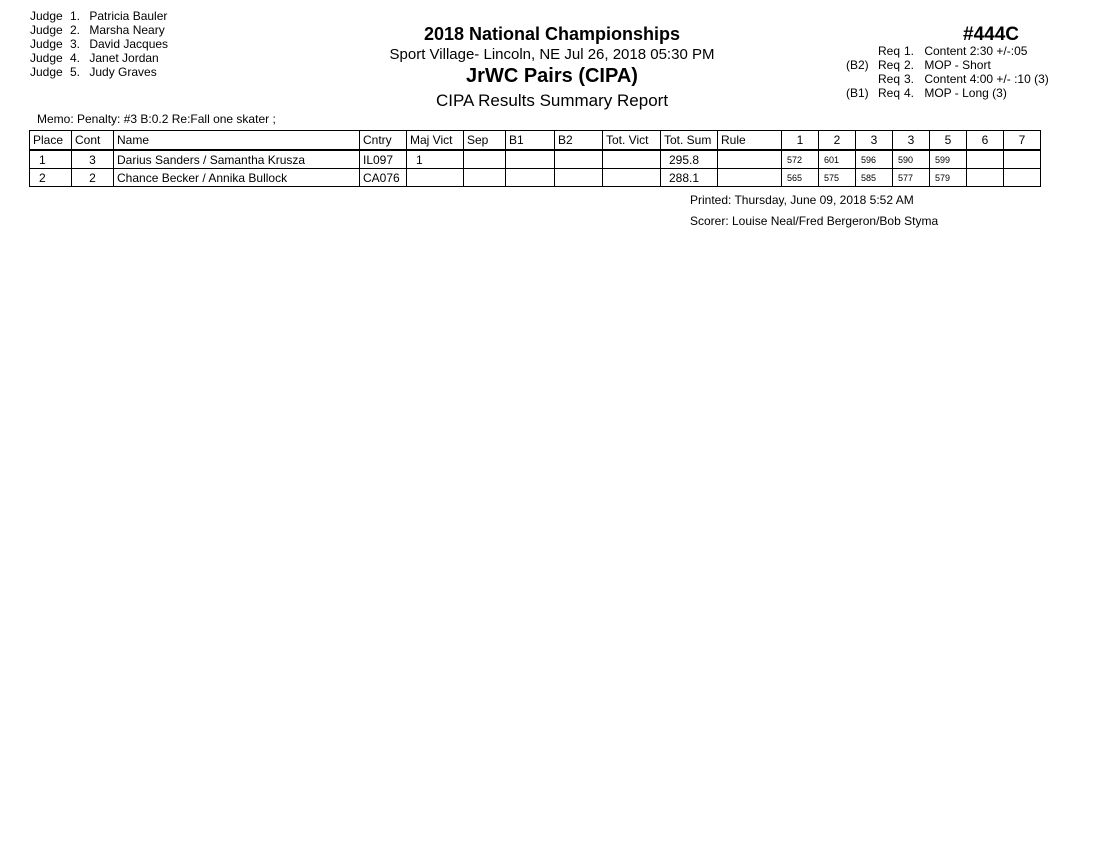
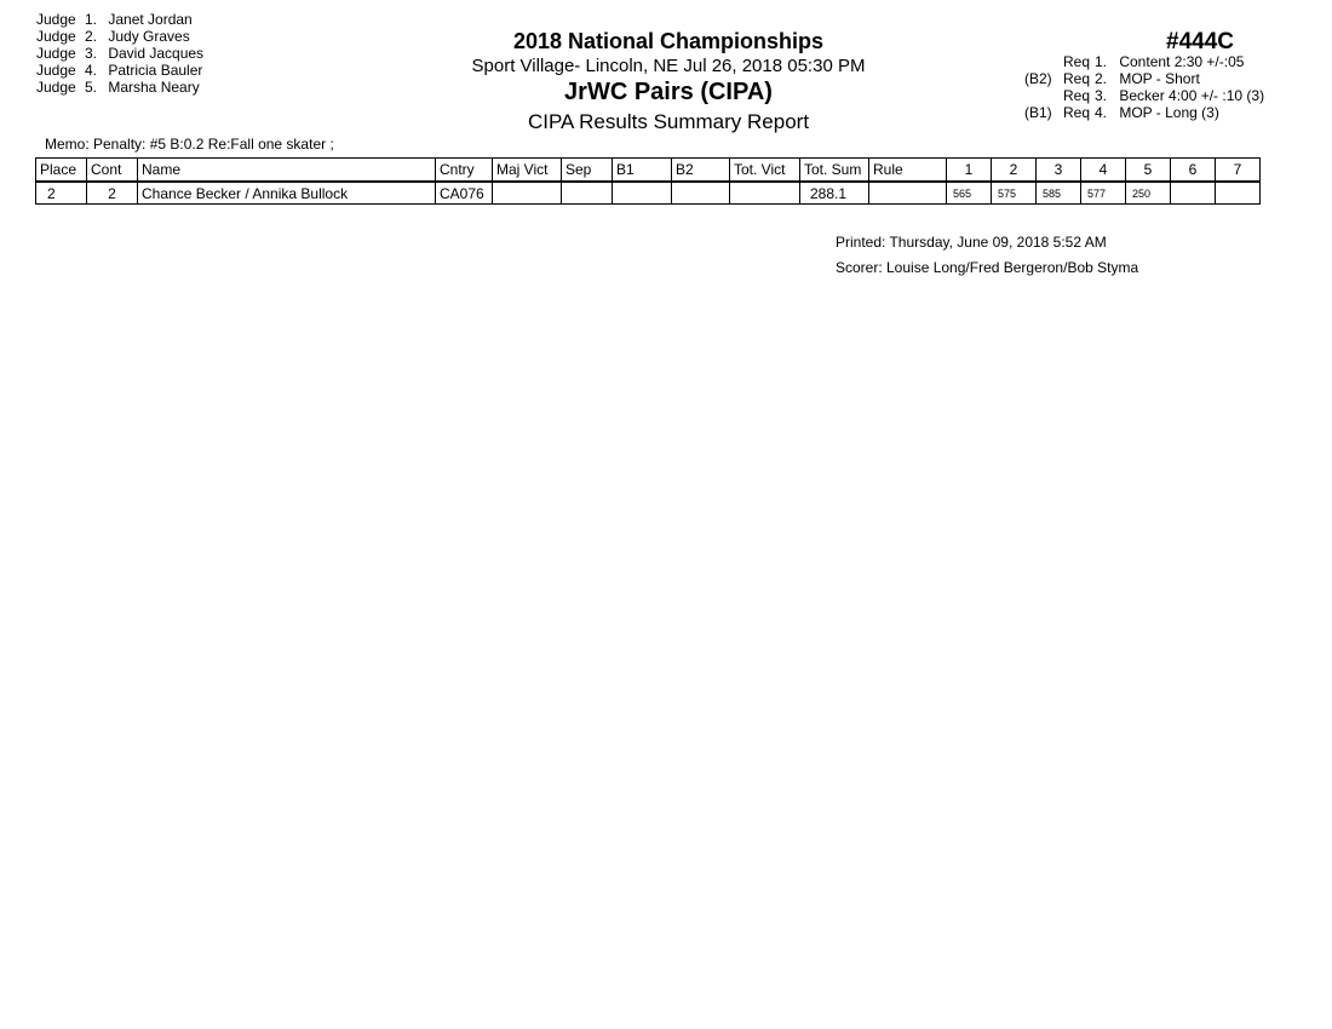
- Judge 1. Patricia Bauler
+ Judge 1. Janet Jordan
- Judge 2. Marsha Neary
+ Judge 2. Judy Graves
  Judge 3. David Jacques
- Judge 4. Janet Jordan
+ Judge 4. Patricia Bauler
- Judge 5. Judy Graves
+ Judge 5. Marsha Neary
  2018 National Championships
  Sport Village- Lincoln, NE Jul 26, 2018 05:30 PM
  JrWC Pairs (CIPA)
  CIPA Results Summary Report
  #444C
  Req 1. Content 2:30 +/-:05
  (B2) Req 2. MOP - Short
- Req 3. Content 4:00 +/- :10 (3)
+ Req 3. Becker 4:00 +/- :10 (3)
  (B1) Req 4. MOP - Long (3)
- Memo: Penalty: #3 B:0.2 Re:Fall one skater ;
+ Memo: Penalty: #5 B:0.2 Re:Fall one skater ;
- Place	Cont	Name	Cntry	Maj Vict	Sep	B1	B2	Tot. Vict	Tot. Sum	Rule	1	2	3	3	5	6	7
+ Place	Cont	Name	Cntry	Maj Vict	Sep	B1	B2	Tot. Vict	Tot. Sum	Rule	1	2	3	4	5	6	7
- 1	3	Darius Sanders / Samantha Krusza	IL097	1					295.8		572	601	596	590	599
- 2	2	Chance Becker / Annika Bullock	CA076						288.1		565	575	585	577	579
+ 2	2	Chance Becker / Annika Bullock	CA076						288.1		565	575	585	577	250
  Printed: Thursday, June 09, 2018 5:52 AM
- Scorer: Louise Neal/Fred Bergeron/Bob Styma
+ Scorer: Louise Long/Fred Bergeron/Bob Styma
